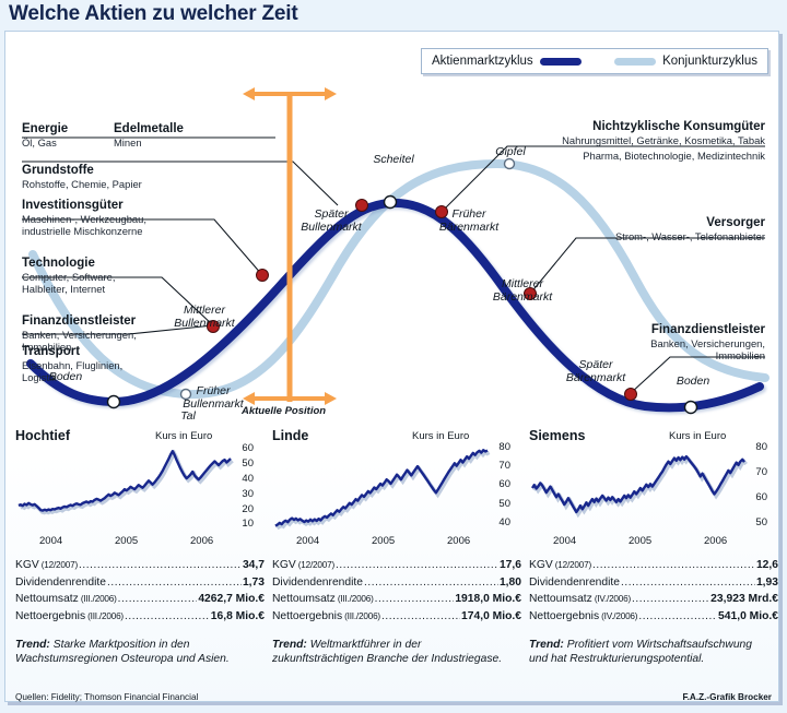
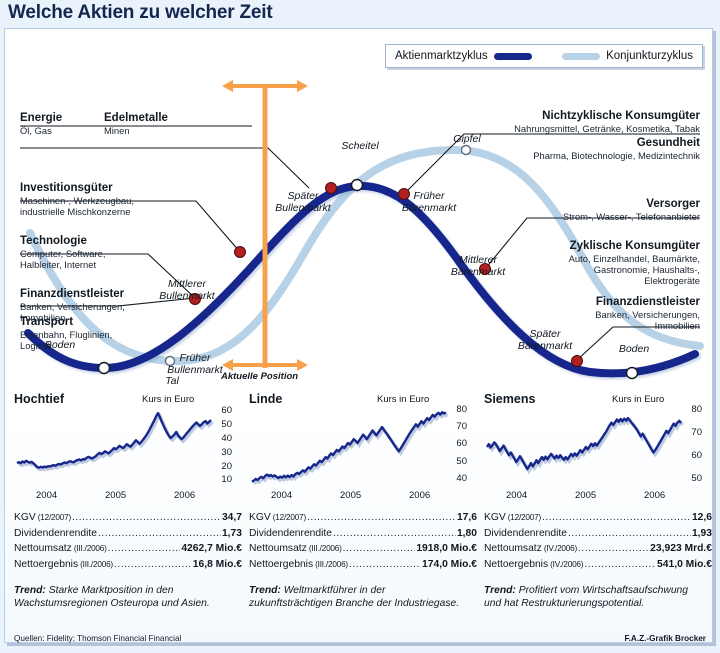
  Welche Aktien zu welcher Zeit
  Aktienmarktzyklus
  Konjunkturzyklus
  Energie
  Öl, Gas
  Edelmetalle
  Minen
- Grundstoffe
- Rohstoffe, Chemie, Papier
  Investitionsgüter
  Maschinen-, Werkzeugbau,
  industrielle Mischkonzerne
  Technologie
  Computer, Software,
  Halbleiter, Internet
  Finanzdienstleister
  Banken, Versicherungen,
  Immobilien
  Transport
  Eisenbahn, Fluglinien,
  Logistik
  Nichtzyklische Konsumgüter
  Nahrungsmittel, Getränke, Kosmetika, Tabak
+ Gesundheit
  Pharma, Biotechnologie, Medizintechnik
  Versorger
  Strom-, Wasser-, Telefonanbieter
+ Zyklische Konsumgüter
+ Auto, Einzelhandel, Baumärkte,
+ Gastronomie, Haushalts-,
+ Elektrogeräte
  Finanzdienstleister
  Banken, Versicherungen,
  Immobilien
  Boden
  Tal
  Früher
  Bullenmarkt
  Mittlerer
  Bullenmarkt
  Später
  Bullenmarkt
  Scheitel
  Gipfel
  Früher
  Bärenmarkt
  Mittlerer
  Bärenmarkt
  Später
  Bärenmarkt
  Boden
  Aktuelle Position
  Hochtief
  Kurs in Euro
  10
  20
  30
  40
  50
  60
  2004
  2005
  2006
  KGV
  (12/2007)
  34,7
  Dividendenrendite
  1,73
  Nettoumsatz
  (III./2006)
  4262,7 Mio.€
  Nettoergebnis
  (III./2006)
  16,8 Mio.€
  Trend: Starke Marktposition in den Wachstumsregionen Osteuropa und Asien.
  Linde
  Kurs in Euro
  40
  50
  60
  70
  80
  2004
  2005
  2006
  KGV
  (12/2007)
  17,6
  Dividendenrendite
  1,80
  Nettoumsatz
  (III./2006)
  1918,0 Mio.€
  Nettoergebnis
  (III./2006)
  174,0 Mio.€
  Trend: Weltmarktführer in der zukunftsträchtigen Branche der Industriegase.
  Siemens
  Kurs in Euro
  50
  60
  70
  80
  2004
  2005
  2006
  KGV
  (12/2007)
  12,6
  Dividendenrendite
  1,93
  Nettoumsatz
  (IV./2006)
  23,923 Mrd.€
  Nettoergebnis
  (IV./2006)
  541,0 Mio.€
  Trend: Profitiert vom Wirtschaftsaufschwung und hat Restrukturierungspotential.
  Quellen: Fidelity; Thomson Financial Financial
  F.A.Z.-Grafik Brocker
